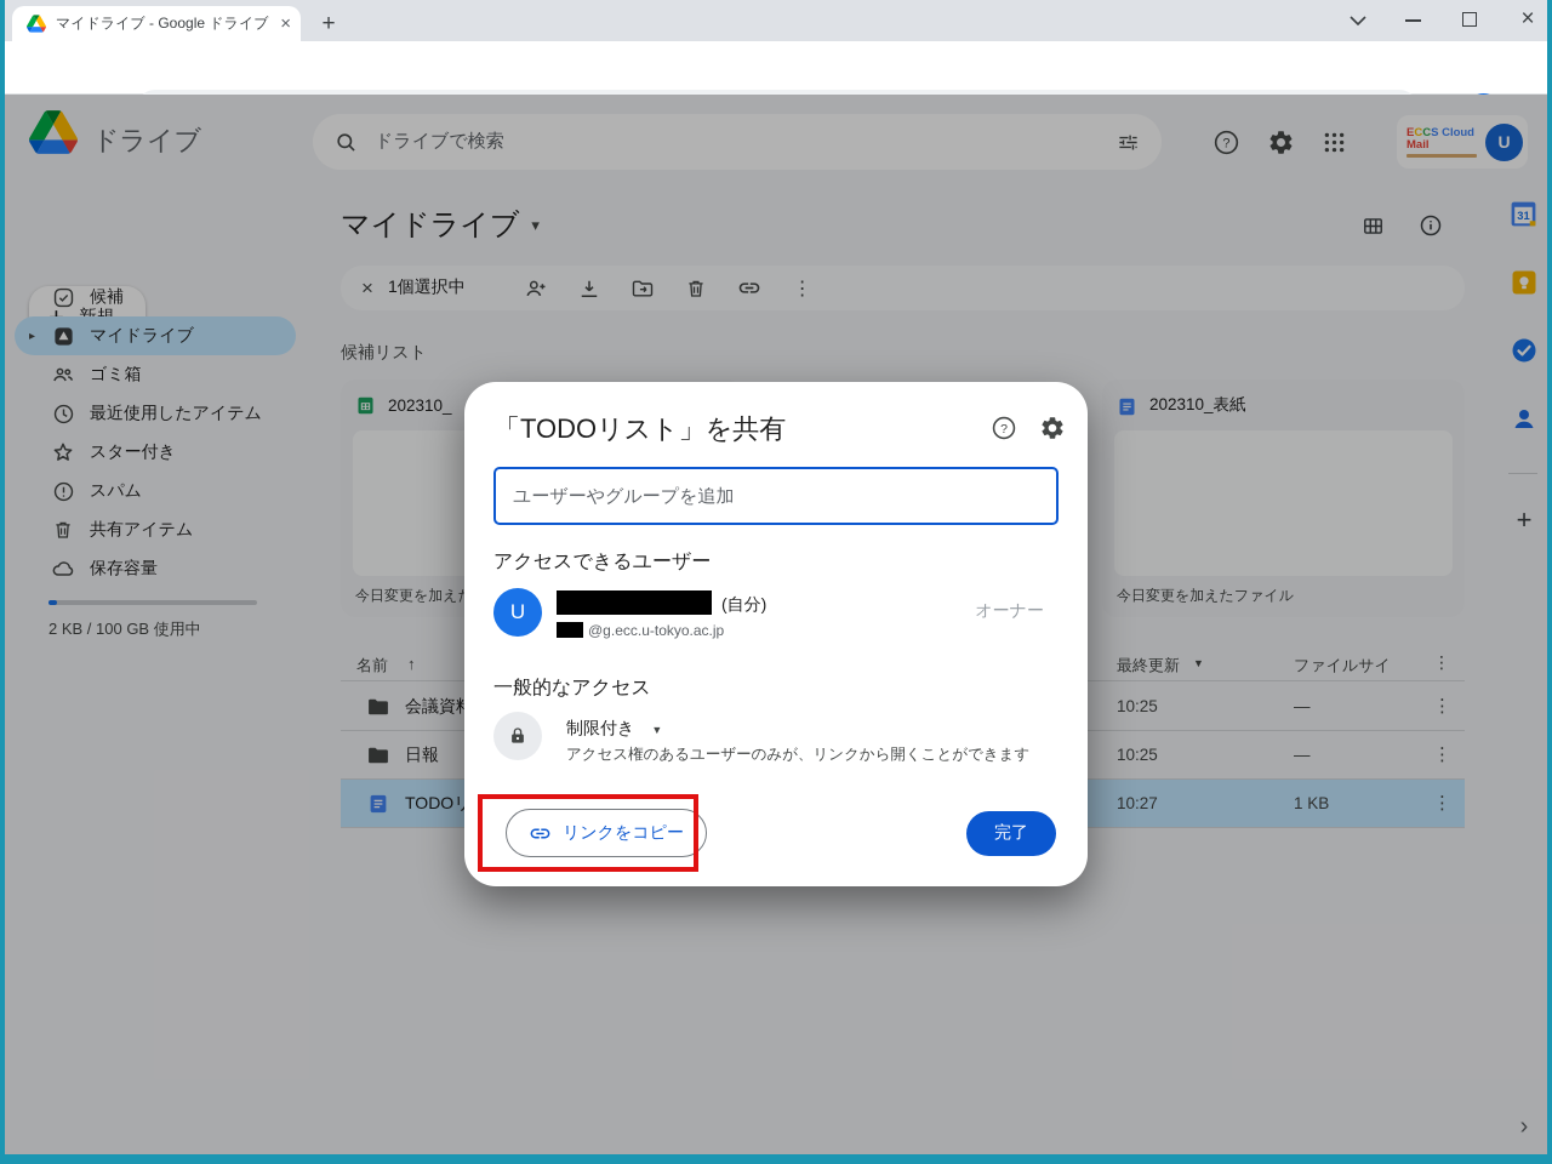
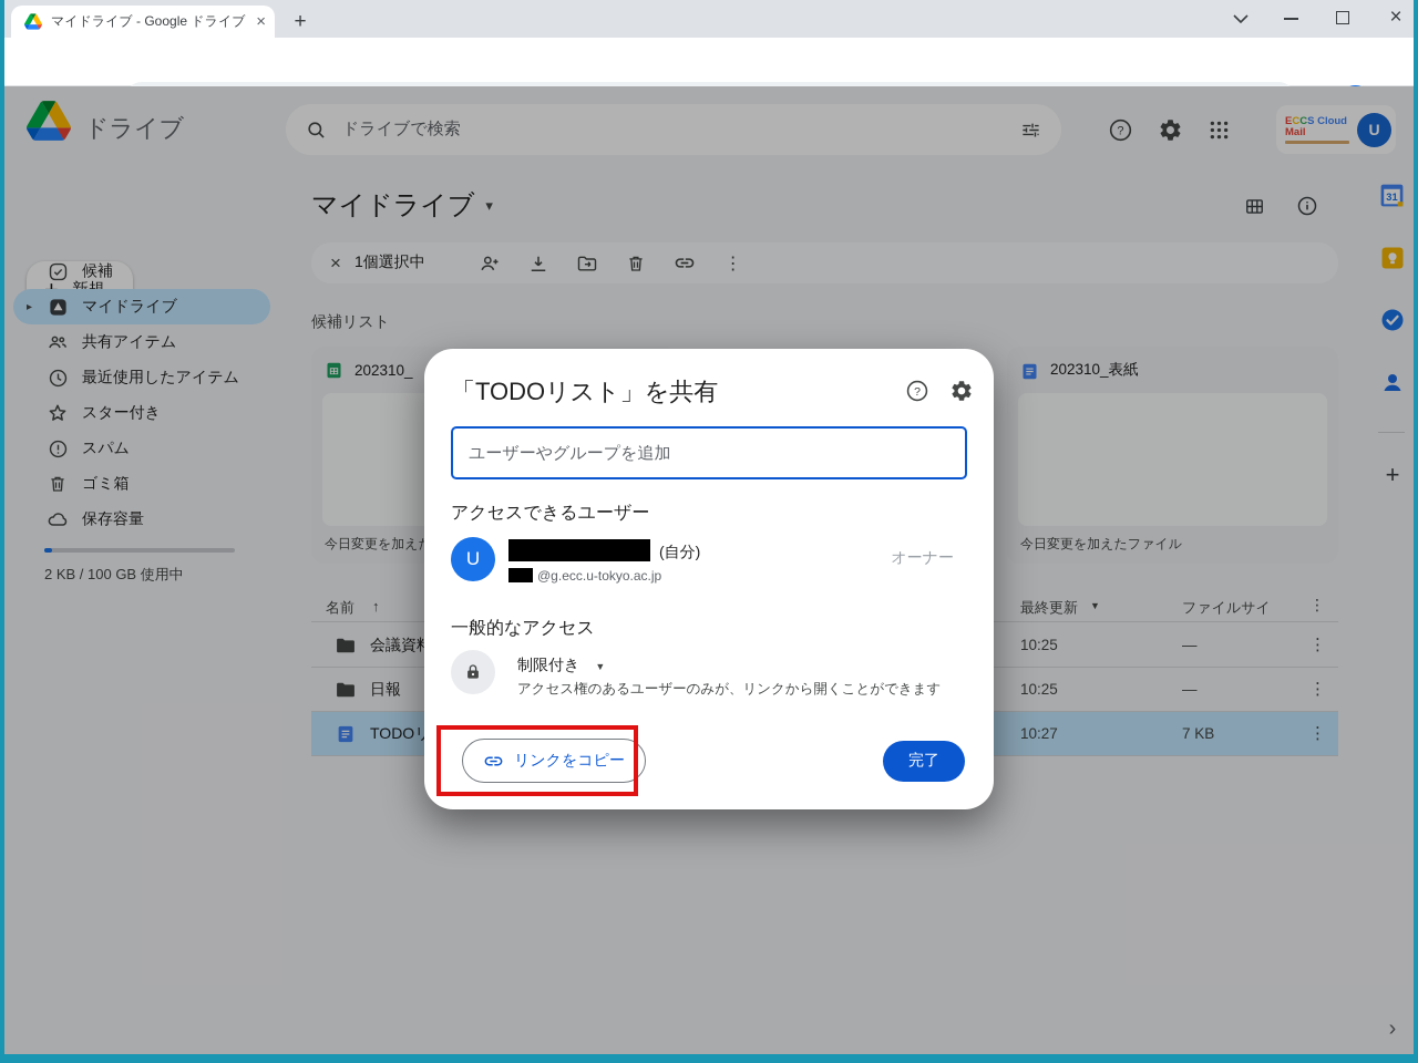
  マイドライブ - Google ドライブ
  ×
  +
  ×
  ドライブ
  ドライブで検索
  ?
  ECCS Cloud Mail
  U
  候補
  ▸
  マイドライブ
- ゴミ箱
+ 共有アイテム
  最近使用したアイテム
  スター付き
  スパム
- 共有アイテム
+ ゴミ箱
  保存容量
  2 KB / 100 GB 使用中
  マイドライブ
  ▾
  ×
  1個選択中
  ⋮
  候補リスト
  202310_
  202310_表紙
  今日変更を加えたファイル
  名前
  ↑
  最終更新
  ▼
  ファイルサイ
  ⋮
  会議資
  10:25
  —
  ⋮
  日報
  10:25
  —
  ⋮
  TODOリ
  10:27
- 1 KB
+ 7 KB
  ⋮
  31
  +
  ›
  「TODOリスト」を共有
  ?
  ユーザーやグループを追加
  アクセスできるユーザー
  U
  (自分)
  @g.ecc.u-tokyo.ac.jp
  オーナー
  一般的なアクセス
  制限付き
  ▼
  アクセス権のあるユーザーのみが、リンクから開くことができます
  リンクをコピー
  完了
